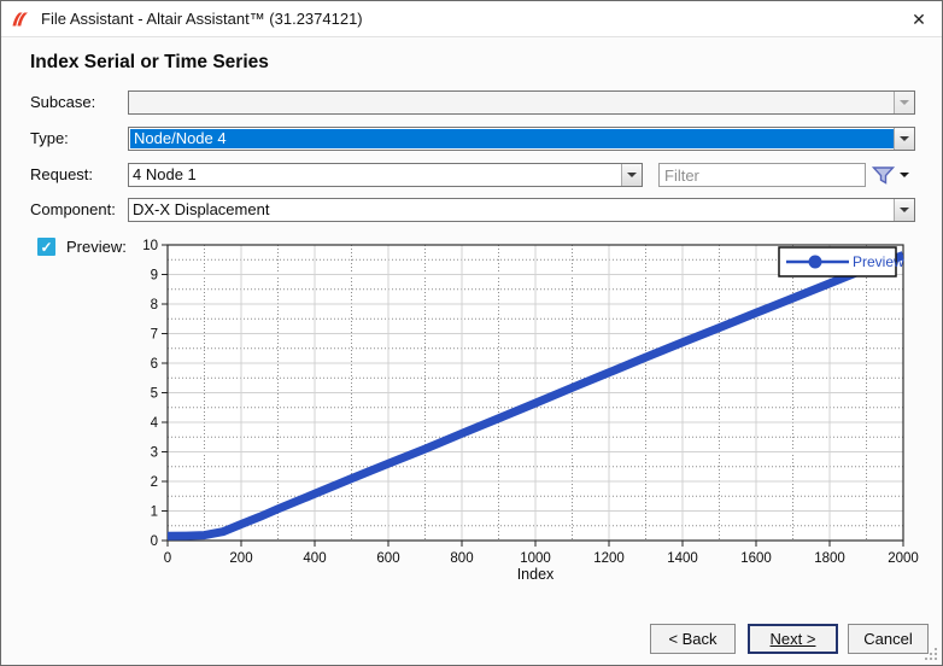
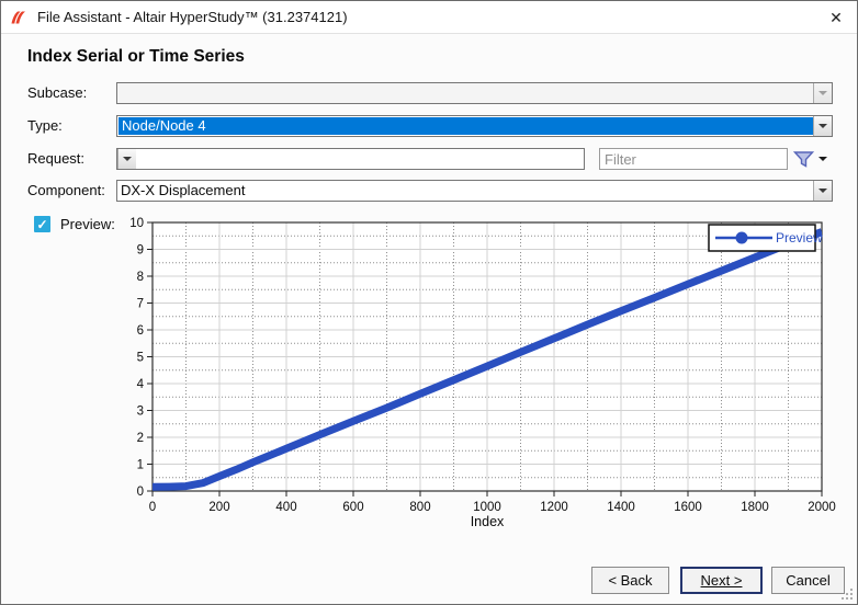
- File Assistant - Altair Assistant™ (31.2374121)
+ File Assistant - Altair HyperStudy™ (31.2374121)
  ✕
  Index Serial or Time Series
  Subcase:
  Type:
  Node/Node 4
  Request:
- 4 Node 1
  Filter
  Component:
  DX-X Displacement
  ✓
  Preview:
  0
  200
  400
  600
  800
  1000
  1200
  1400
  1600
  1800
  2000
  0
  1
  2
  3
  4
  5
  6
  7
  8
  9
  10
  Index
  Preview
  < Back
  Next >
  Cancel
